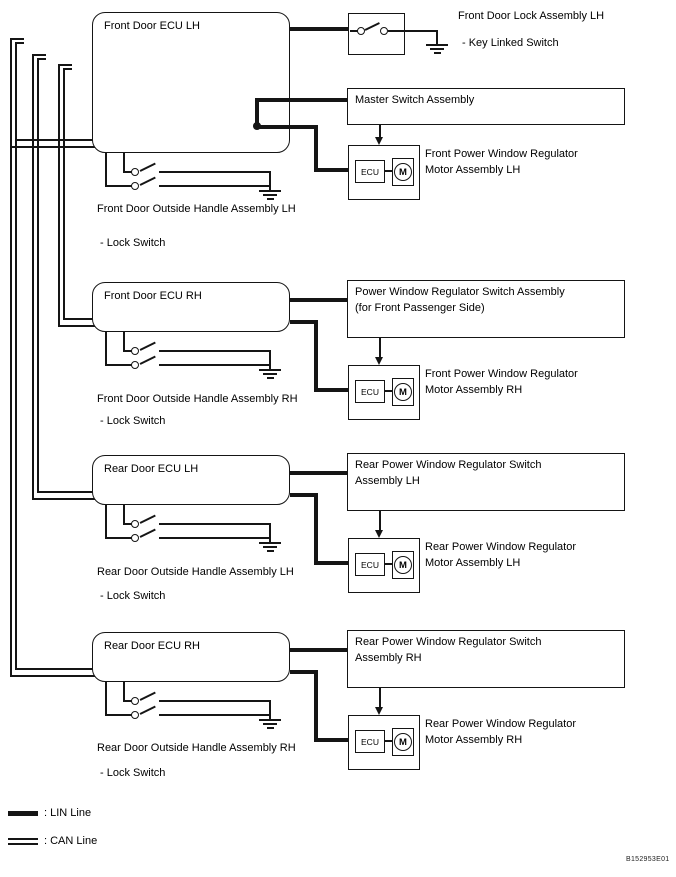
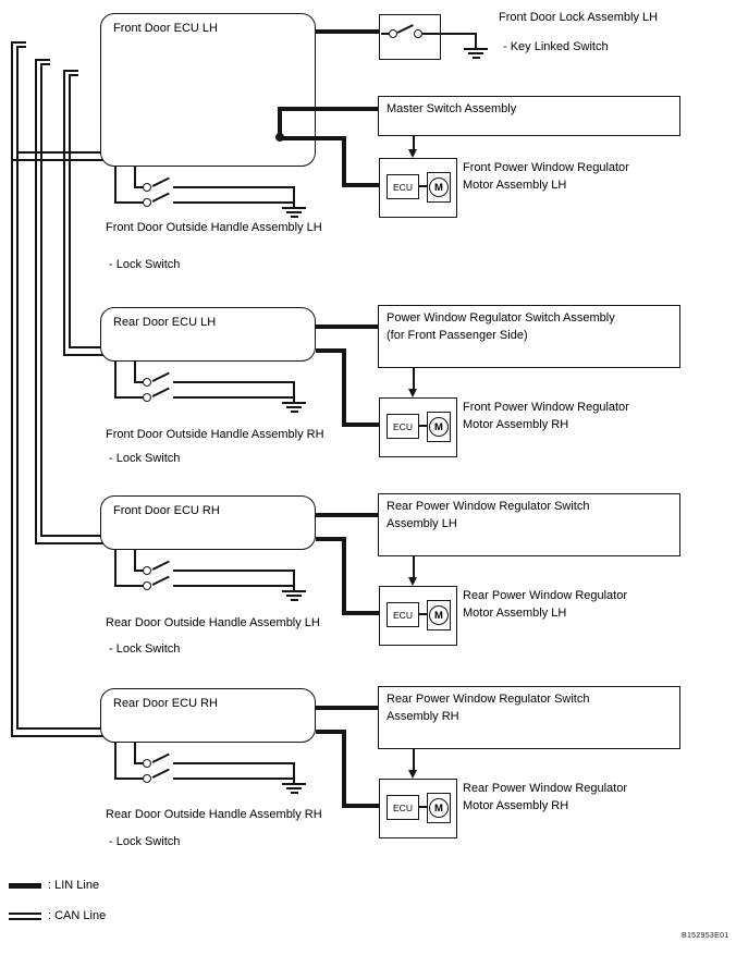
  Front Door ECU LH
  Front Door Lock Assembly LH
  - Key Linked Switch
  Master Switch Assembly
  ECU
  M
  Front Power Window Regulator
  Motor Assembly LH
  Front Door Outside Handle Assembly LH
  - Lock Switch
- Front Door ECU RH
+ Rear Door ECU LH
  Power Window Regulator Switch Assembly
  (for Front Passenger Side)
  ECU
  M
  Front Power Window Regulator
  Motor Assembly RH
  Front Door Outside Handle Assembly RH
  - Lock Switch
- Rear Door ECU LH
+ Front Door ECU RH
  Rear Power Window Regulator Switch
  Assembly LH
  ECU
  M
  Rear Power Window Regulator
  Motor Assembly LH
  Rear Door Outside Handle Assembly LH
  - Lock Switch
  Rear Door ECU RH
  Rear Power Window Regulator Switch
  Assembly RH
  ECU
  M
  Rear Power Window Regulator
  Motor Assembly RH
  Rear Door Outside Handle Assembly RH
  - Lock Switch
  : LIN Line
  : CAN Line
